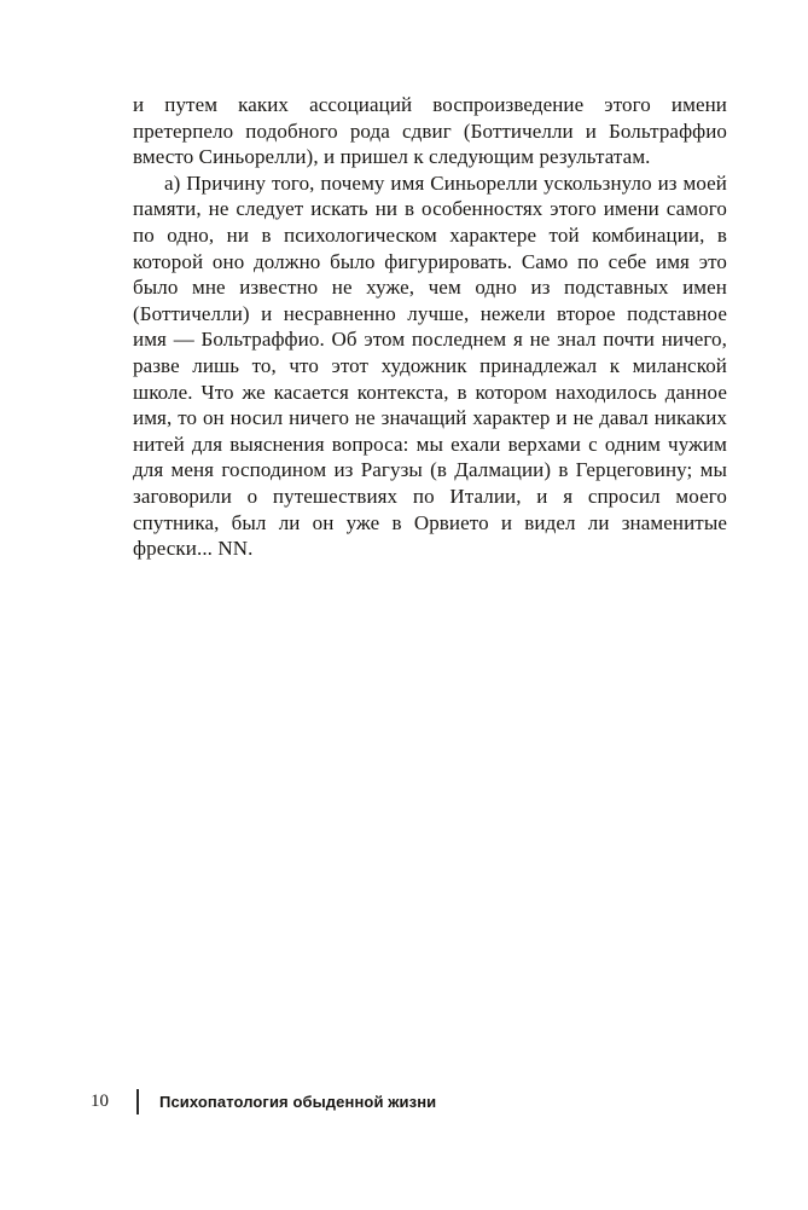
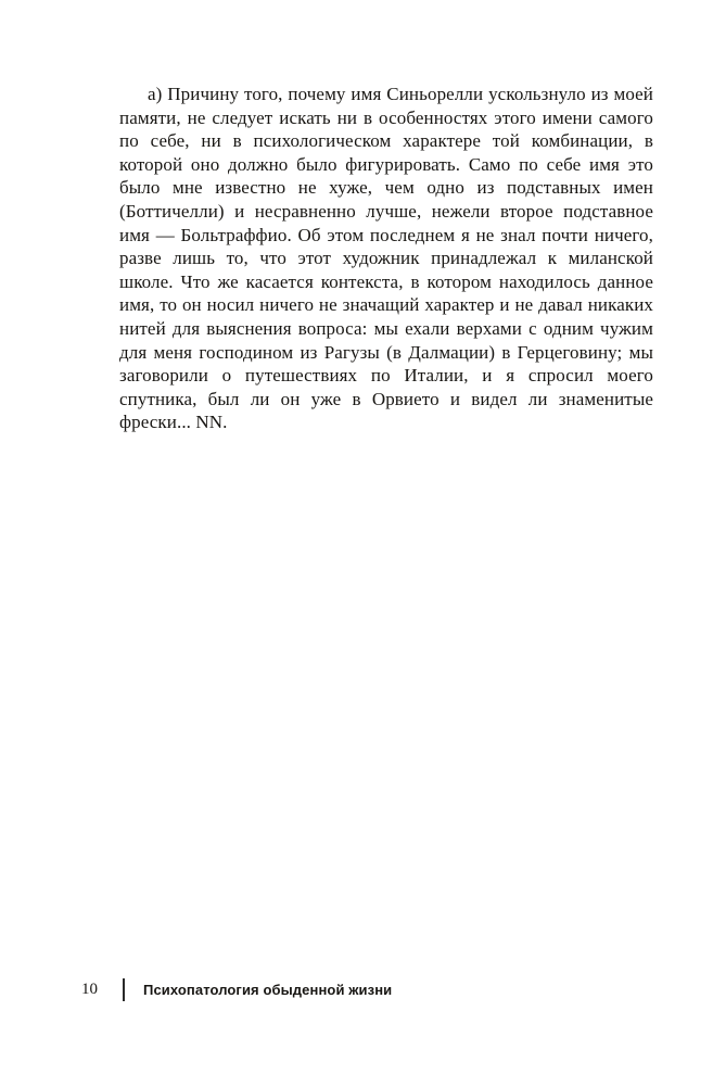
- и путем каких ассоциаций воспроизведение этого имени претерпело подобного рода сдвиг (Боттичелли и Больтраффио вместо Синьорелли), и пришел к следующим результатам.
- а) Причину того, почему имя Синьорелли ускользнуло из моей памяти, не следует искать ни в особенностях этого имени самого по одно, ни в психологическом характере той комбинации, в которой оно должно было фигурировать. Само по себе имя это было мне известно не хуже, чем одно из подставных имен (Боттичелли) и несравненно лучше, нежели второе подставное имя — Больтраффио. Об этом последнем я не знал почти ничего, разве лишь то, что этот художник принадлежал к миланской школе. Что же касается контекста, в котором находилось данное имя, то он носил ничего не значащий характер и не давал никаких нитей для выяснения вопроса: мы ехали верхами с одним чужим для меня господином из Рагузы (в Далмации) в Герцеговину; мы заговорили о путешествиях по Италии, и я спросил моего спутника, был ли он уже в Орвието и видел ли знаменитые фрески... NN.
+ а) Причину того, почему имя Синьорелли ускользнуло из моей памяти, не следует искать ни в особенностях этого имени самого по себе, ни в психологическом характере той комбинации, в которой оно должно было фигурировать. Само по себе имя это было мне известно не хуже, чем одно из подставных имен (Боттичелли) и несравненно лучше, нежели второе подставное имя — Больтраффио. Об этом последнем я не знал почти ничего, разве лишь то, что этот художник принадлежал к миланской школе. Что же касается контекста, в котором находилось данное имя, то он носил ничего не значащий характер и не давал никаких нитей для выяснения вопроса: мы ехали верхами с одним чужим для меня господином из Рагузы (в Далмации) в Герцеговину; мы заговорили о путешествиях по Италии, и я спросил моего спутника, был ли он уже в Орвието и видел ли знаменитые фрески... NN.
  10
  Психопатология обыденной жизни
